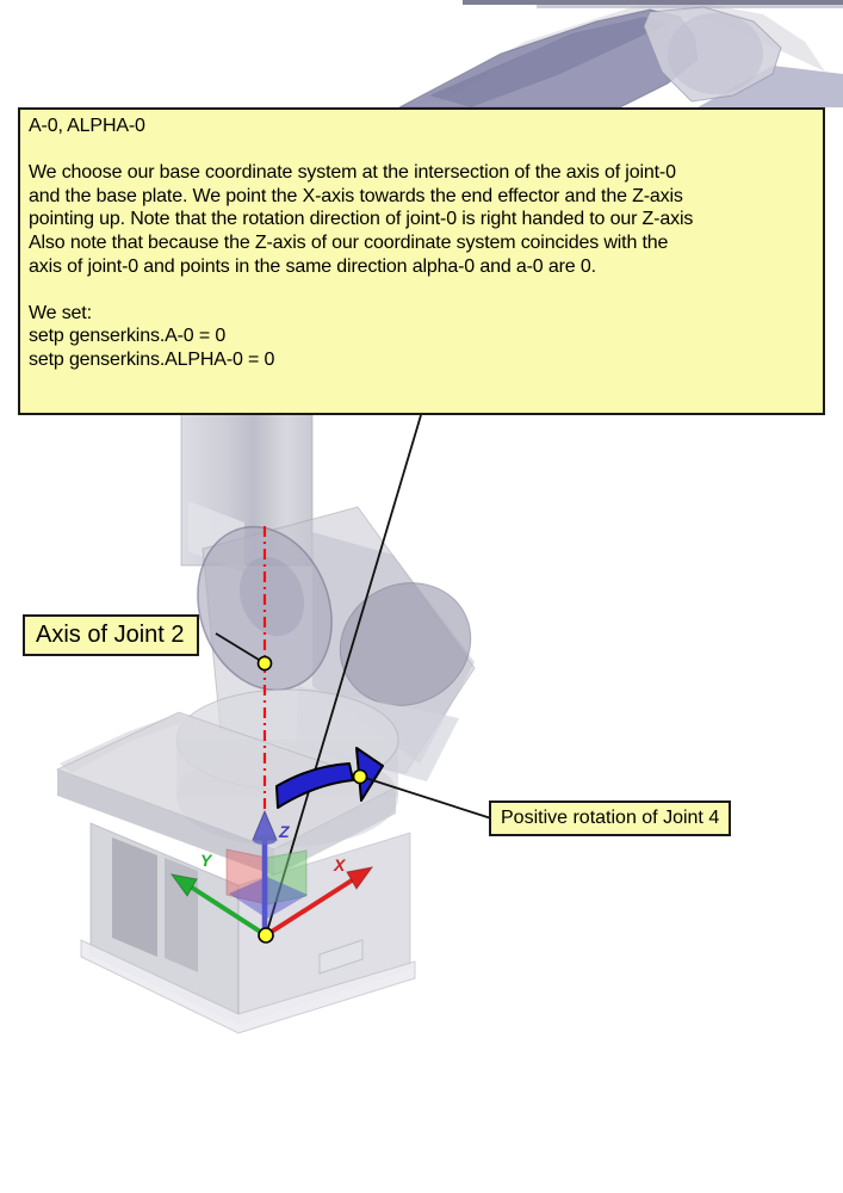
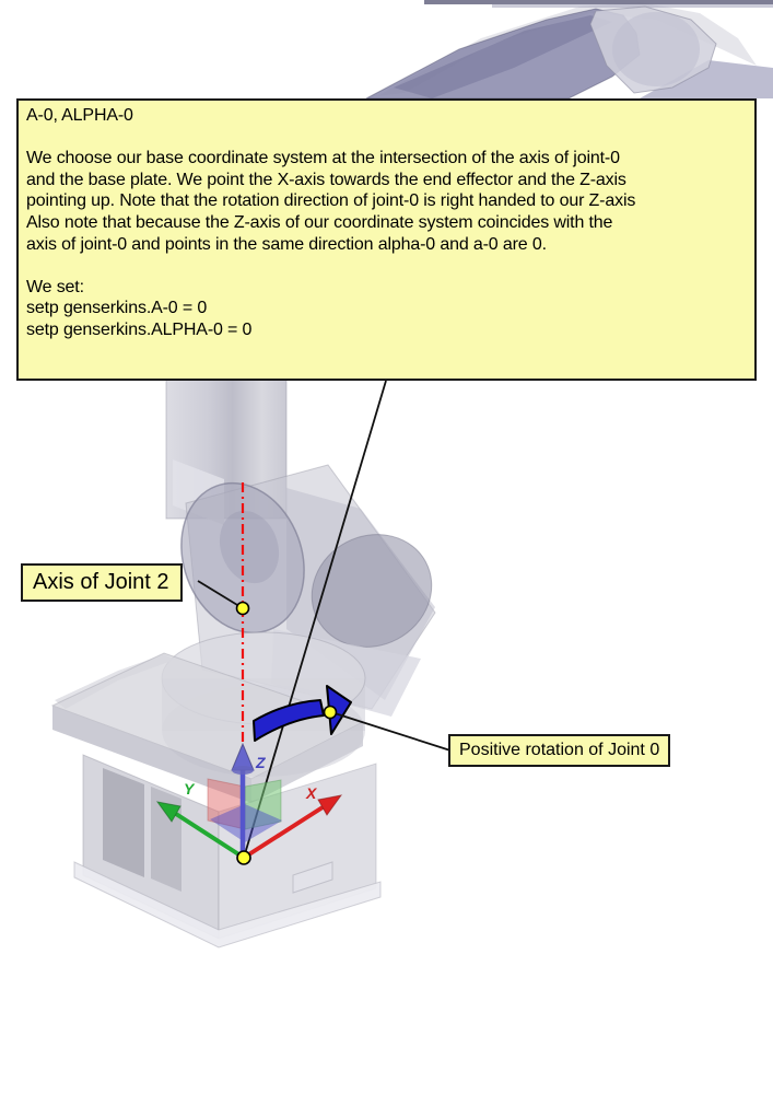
  X
  Y
  Z
  A-0, ALPHA-0
  We choose our base coordinate system at the intersection of the axis of joint-0
  and the base plate. We point the X-axis towards the end effector and the Z-axis
  pointing up. Note that the rotation direction of joint-0 is right handed to our Z-axis
  Also note that because the Z-axis of our coordinate system coincides with the
  axis of joint-0 and points in the same direction alpha-0 and a-0 are 0.
  We set:
  setp genserkins.A-0 = 0
  setp genserkins.ALPHA-0 = 0
  Axis of Joint 2
- Positive rotation of Joint 4
+ Positive rotation of Joint 0
